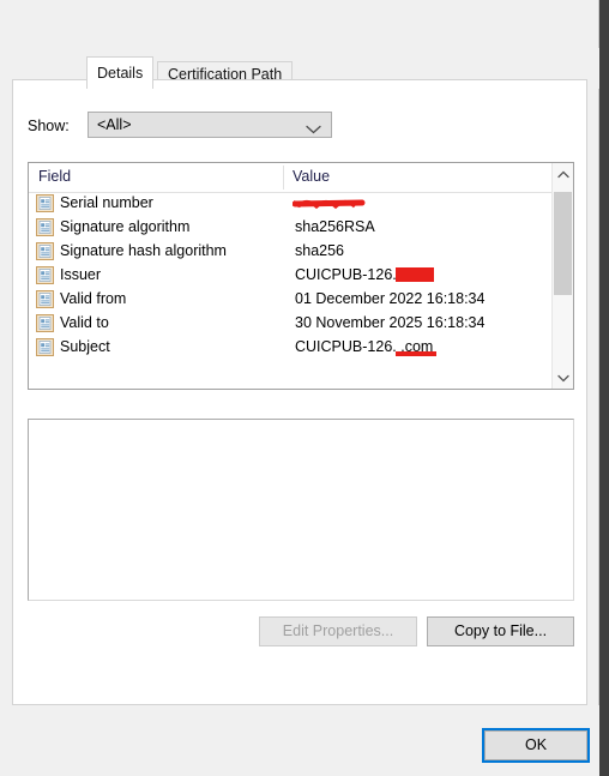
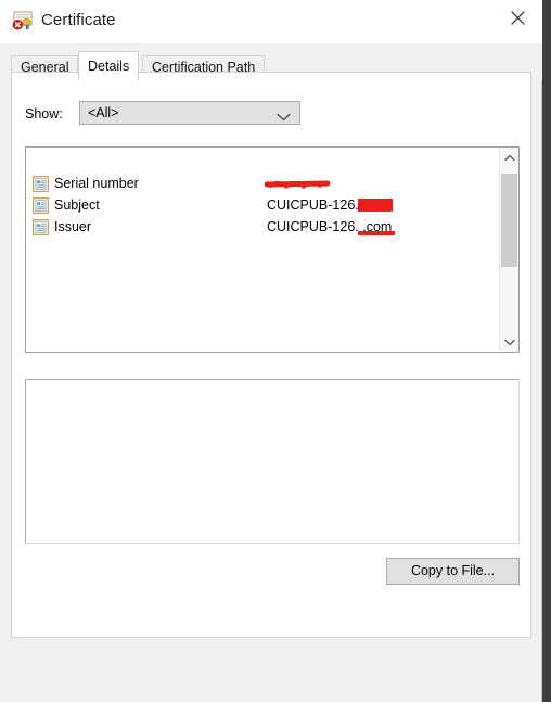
+ Certificate
+ General
  Details
  Certification Path
  Show:
  <All>
- Field
- Value
  Serial number
- Signature algorithm
- sha256RSA
- Signature hash algorithm
- sha256
- Issuer
+ Subject
  CUICPUB-126.
- Valid from
- 01 December 2022 16:18:34
- Valid to
- 30 November 2025 16:18:34
- Subject
+ Issuer
  CUICPUB-126. .com
- Edit Properties...
  Copy to File...
- OK
